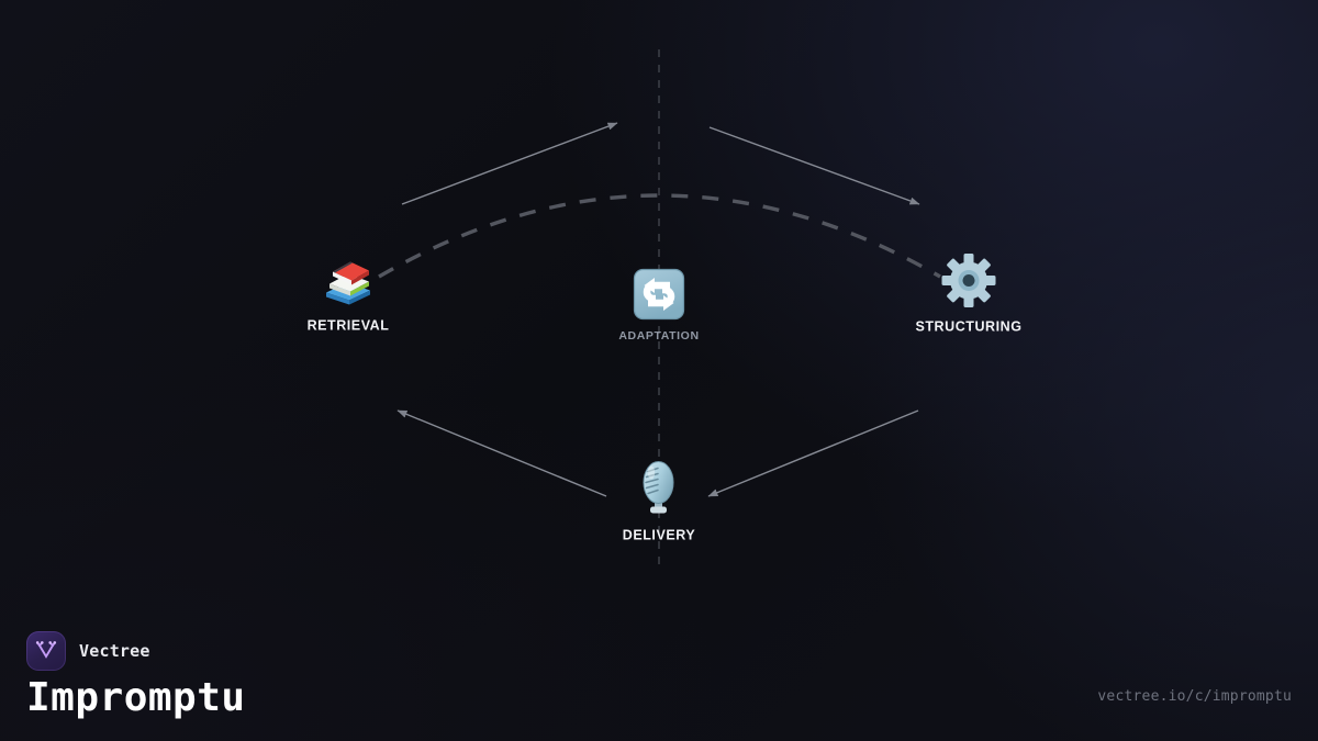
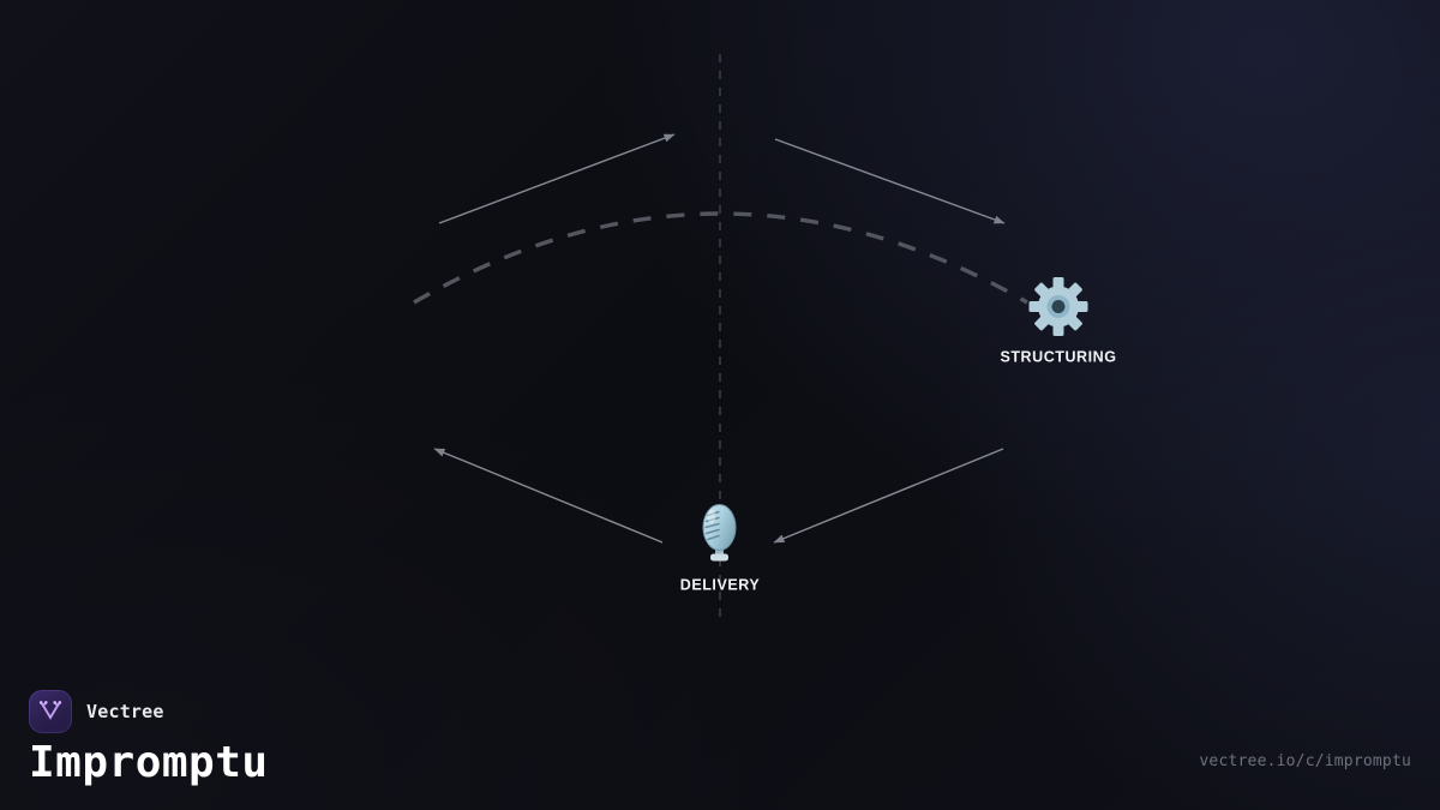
- RETRIEVAL
- ADAPTATION
  STRUCTURING
  DELIVERY
  Vectree
  Impromptu
  vectree.io/c/impromptu
